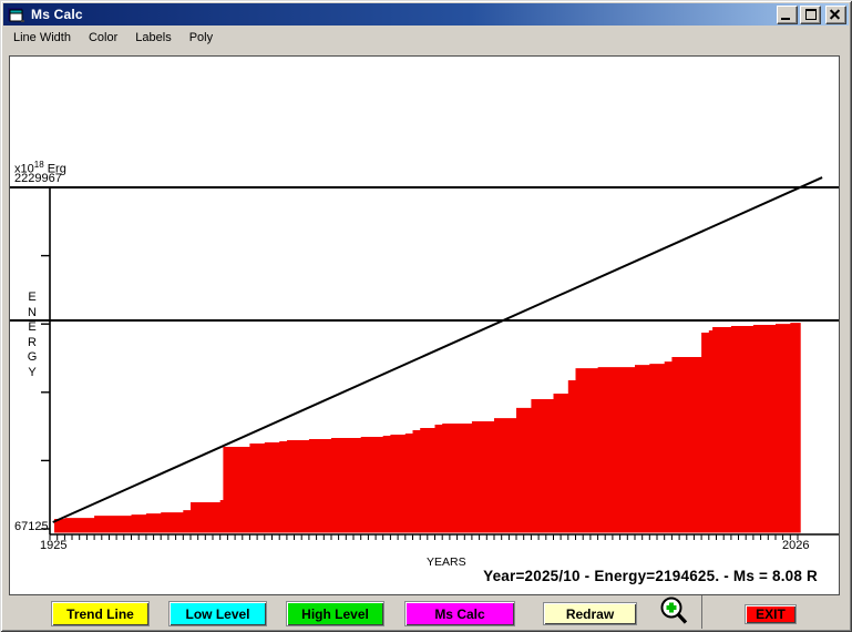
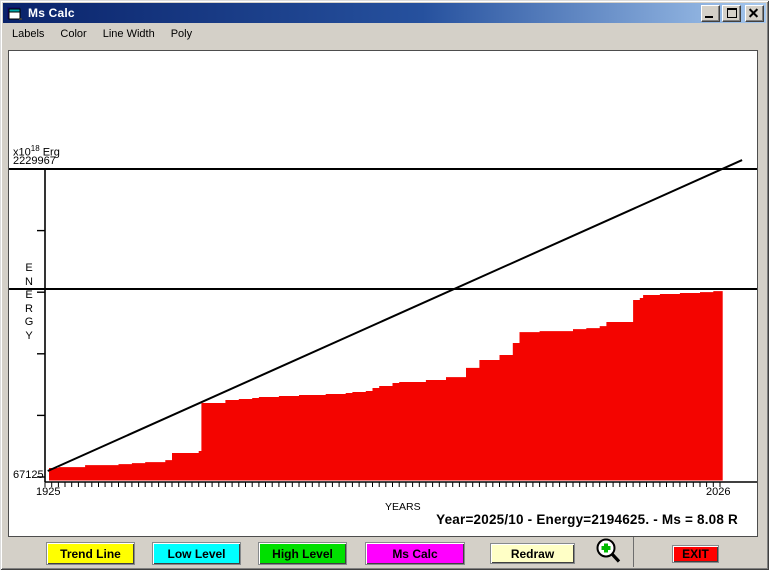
  Ms Calc
- Line Width
+ Labels
  Color
- Labels
+ Line Width
  Poly
  x1018 Erg
  2229967
  E
  N
  E
  R
  G
  Y
  67125
  1925
  2026
  YEARS
  Year=2025/10 - Energy=2194625. - Ms = 8.08 R
  Trend Line
  Low Level
  High Level
  Ms Calc
  Redraw
  EXIT
